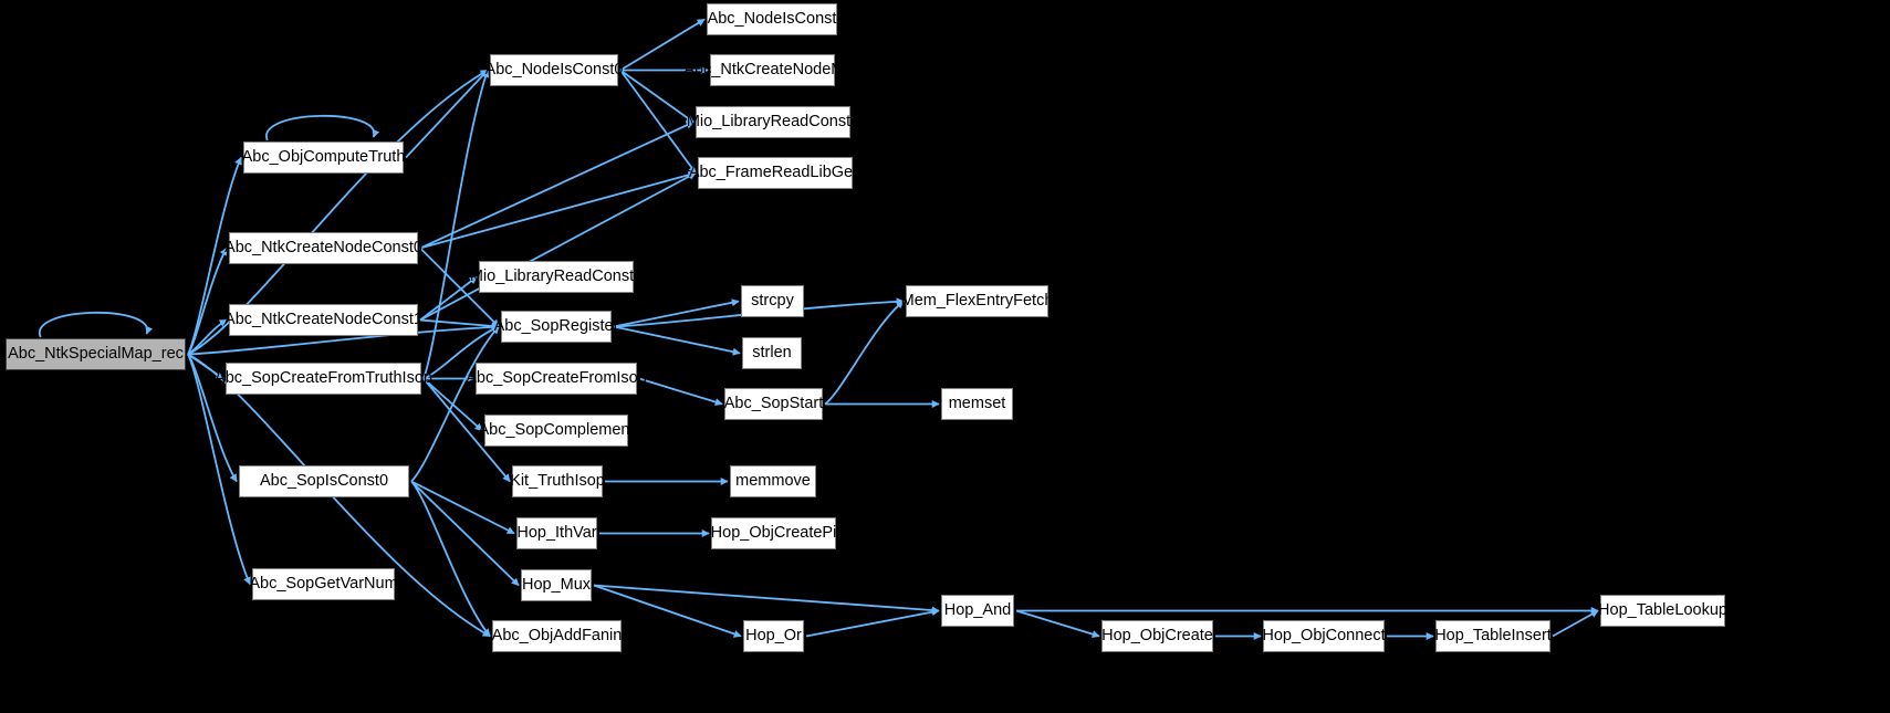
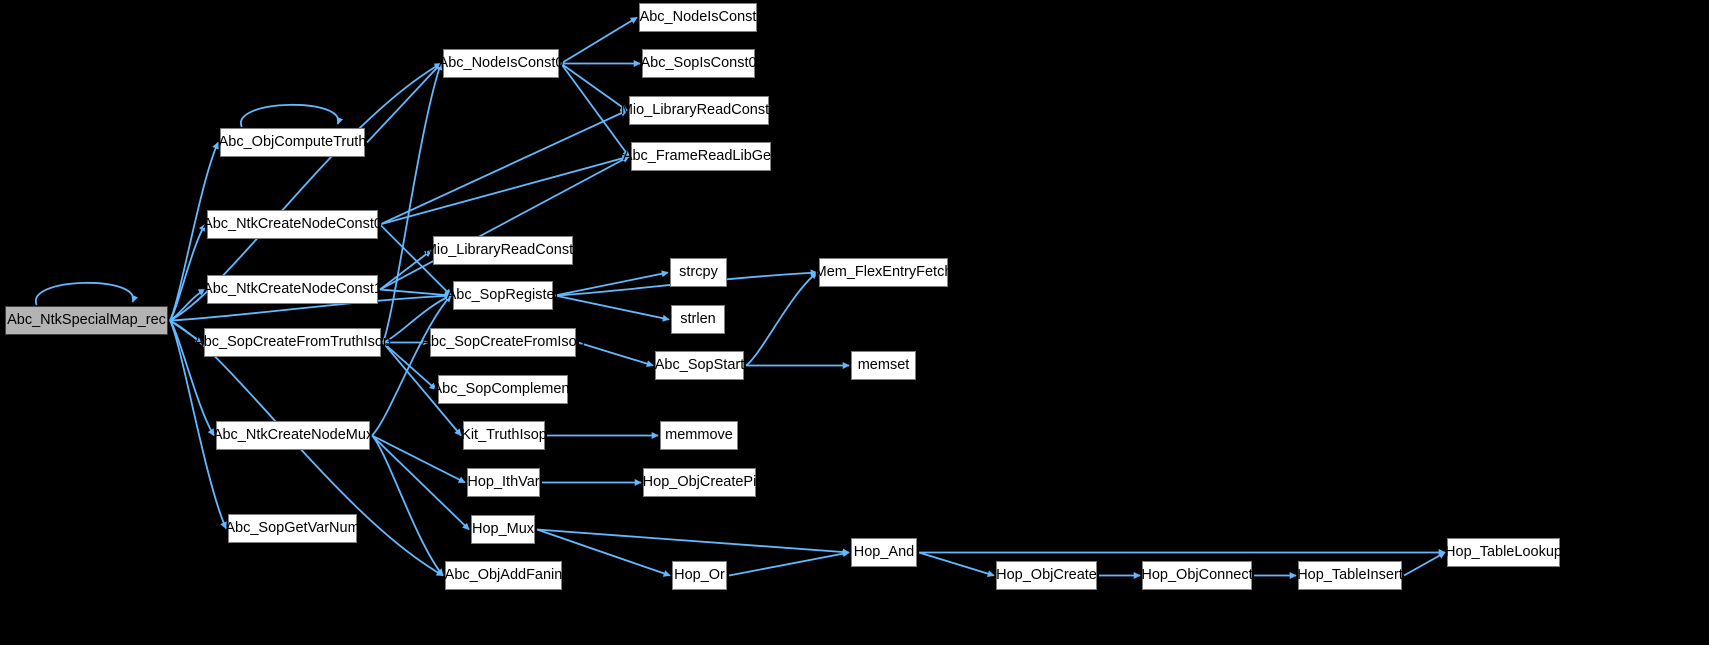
  Abc_NtkSpecialMap_rec
  Abc_ObjComputeTruth
  Abc_NtkCreateNodeConst0
  Abc_NtkCreateNodeConst1
  Abc_SopCreateFromTruthIsop
- Abc_SopIsConst0
+ Abc_NtkCreateNodeMux
  Abc_SopGetVarNum
  Abc_NodeIsConst0
  Mio_LibraryReadConst1
  Abc_SopRegister
  Abc_SopCreateFromIsop
  Abc_SopComplement
  Kit_TruthIsop
  Hop_IthVar
  Hop_Mux
  Abc_ObjAddFanin
  Abc_NodeIsConst
- Abc_NtkCreateNodeMux
+ Abc_SopIsConst0
  Mio_LibraryReadConst0
  Abc_FrameReadLibGen
  strcpy
  strlen
  Abc_SopStart
  memmove
  Hop_ObjCreatePi
  Hop_Or
  Mem_FlexEntryFetch
  memset
  Hop_And
  Hop_ObjCreate
  Hop_ObjConnect
  Hop_TableInsert
  Hop_TableLookup
